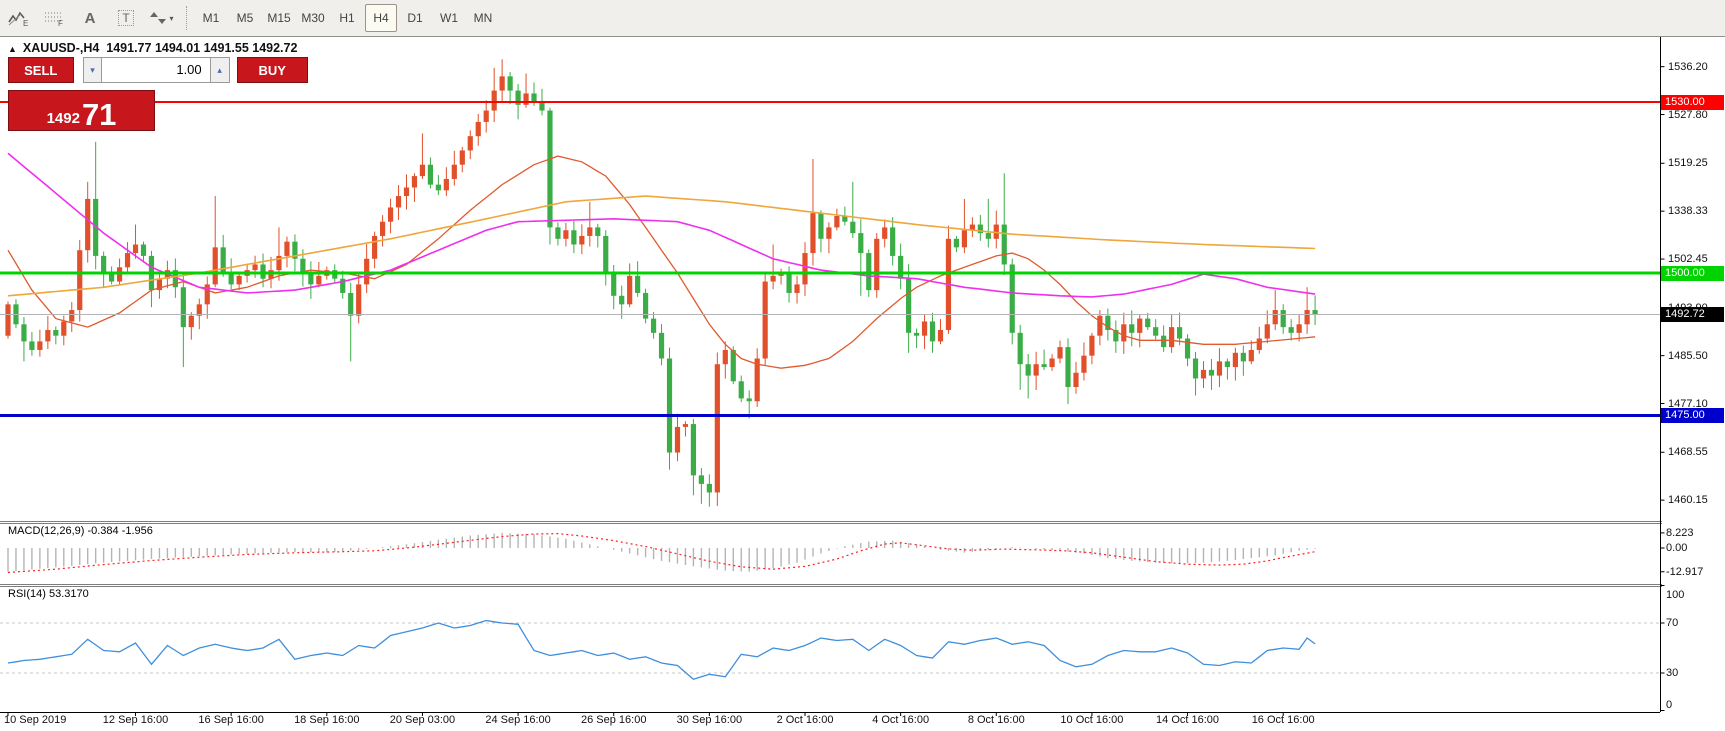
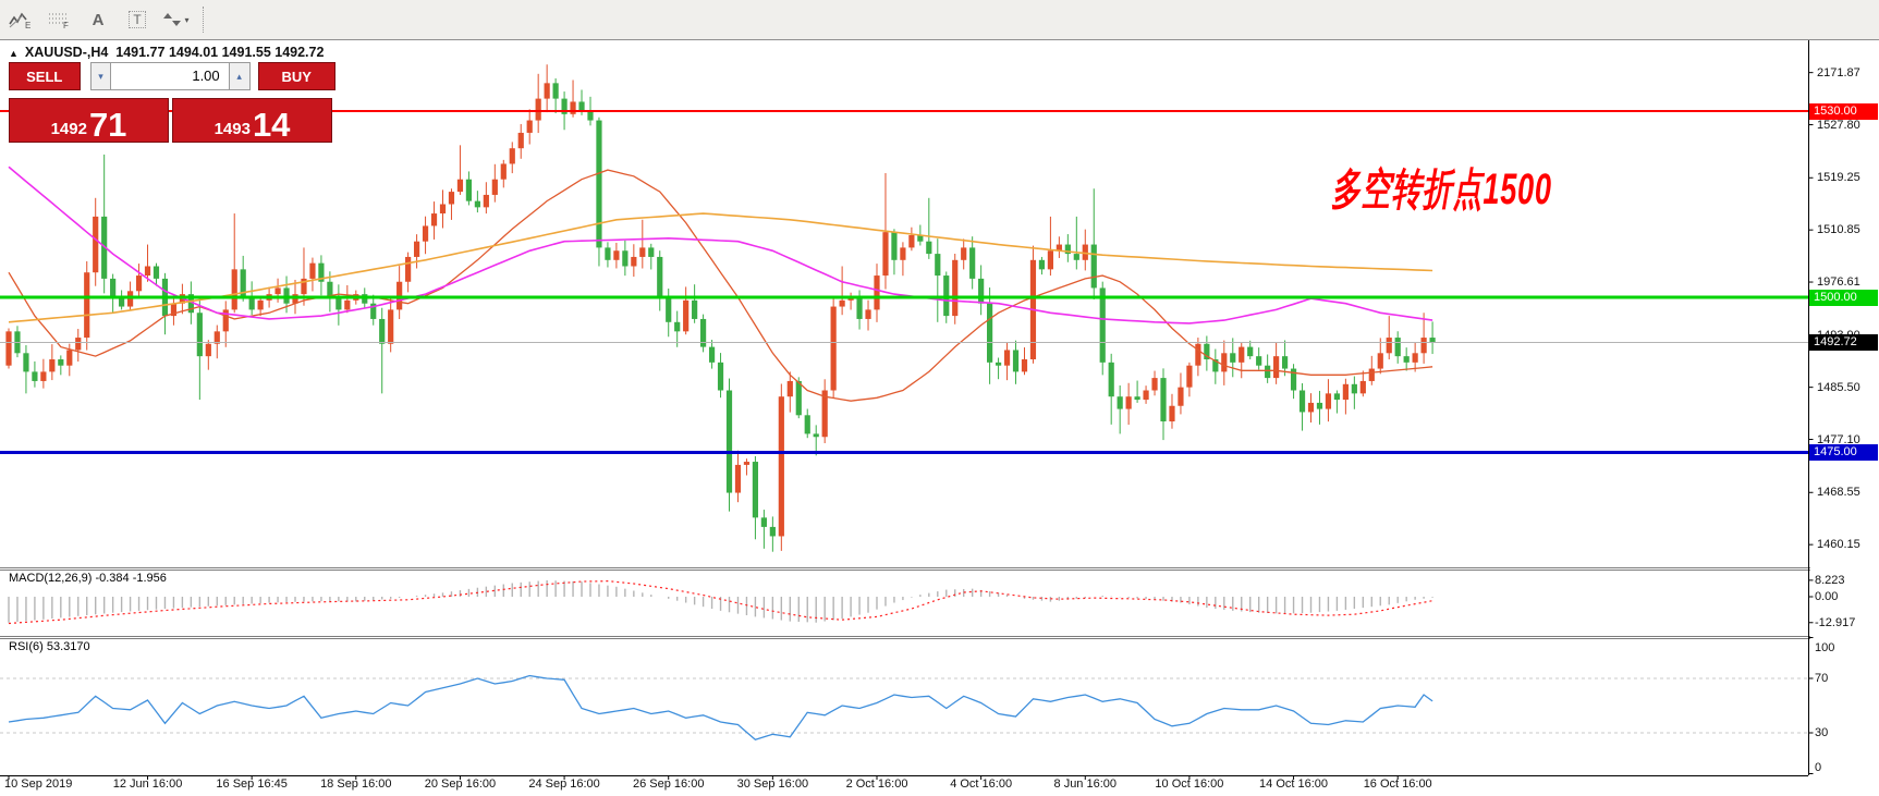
  E
  F
  A
  T
  ▾
- M1
- M5
- M15
- M30
- H1
- H4
- D1
- W1
- MN
  ▲ XAUUSD-,H4 1491.77 1494.01 1491.55 1492.72
  SELL
  ▾
  1.00
  ▴
  BUY
  1492
  71
+ 1493
+ 14
+ 多空转折点1500
  MACD(12,26,9) -0.384 -1.956
- RSI(14) 53.3170
+ RSI(6) 53.3170
- 1536.20
+ 2171.87
  1527.80
  1519.25
- 1338.33
+ 1510.85
- 1502.45
+ 1976.61
  1485.50
  1477.10
  1468.55
  1460.15
  1530.00
  1500.00
  1475.00
  1492.72
  10 Sep 2019
- 12 Sep 16:00
+ 12 Jun 16:00
- 16 Sep 16:00
+ 16 Sep 16:45
  18 Sep 16:00
- 20 Sep 03:00
+ 20 Sep 16:00
  24 Sep 16:00
  26 Sep 16:00
  30 Sep 16:00
  2 Oct 16:00
  4 Oct 16:00
- 8 Oct 16:00
+ 8 Jun 16:00
  10 Oct 16:00
  14 Oct 16:00
  16 Oct 16:00
  8.223
  0.00
  -12.917
  100
  70
  30
  0
